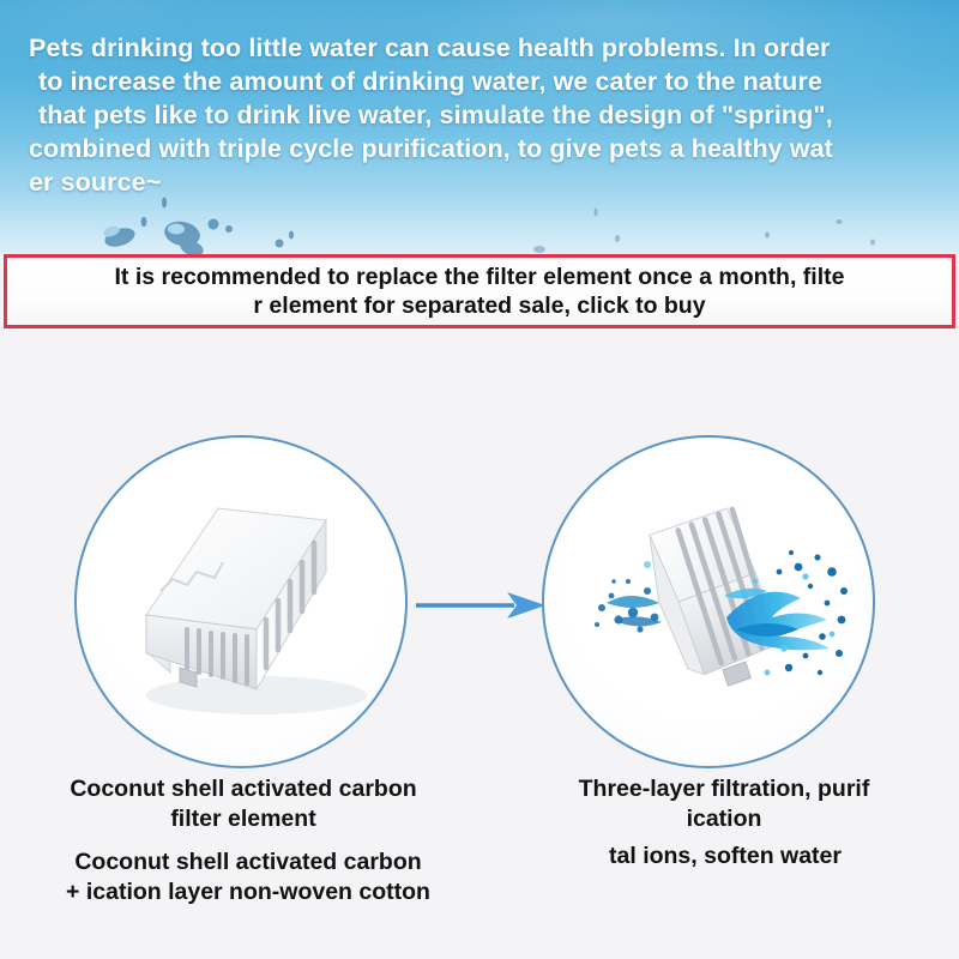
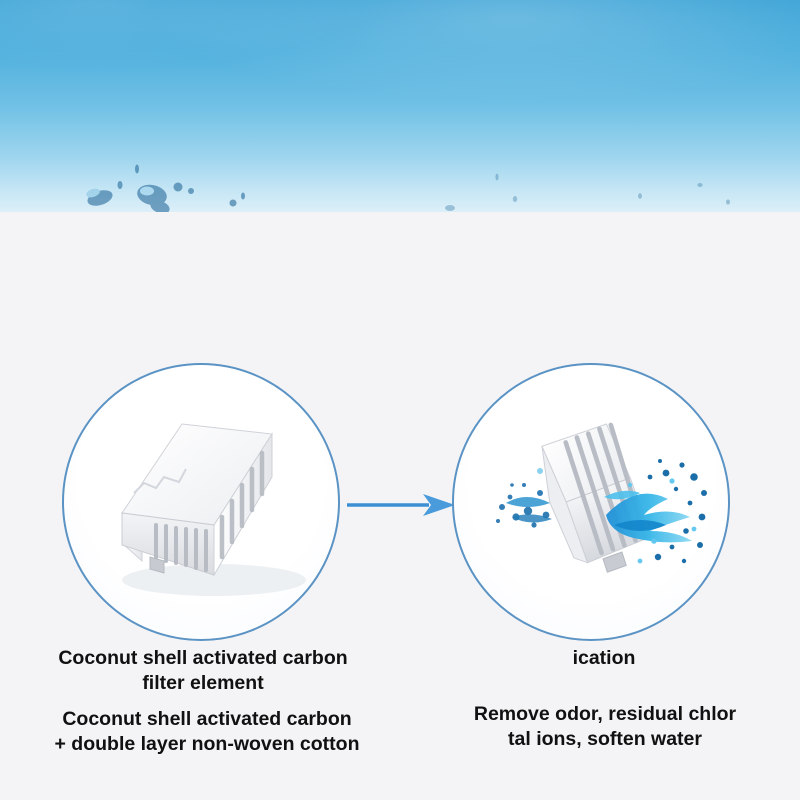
- Pets drinking too little water can cause health problems. In order
- to increase the amount of drinking water, we cater to the nature
- that pets like to drink live water, simulate the design of "spring",
- combined with triple cycle purification, to give pets a healthy wat
- er source~
- It is recommended to replace the filter element once a month, filte
- r element for separated sale, click to buy
  Coconut shell activated carbon
  filter element
  Coconut shell activated carbon
- + ication layer non-woven cotton
+ + double layer non-woven cotton
- Three-layer filtration, purif
  ication
+ Remove odor, residual chlor
  tal ions, soften water
